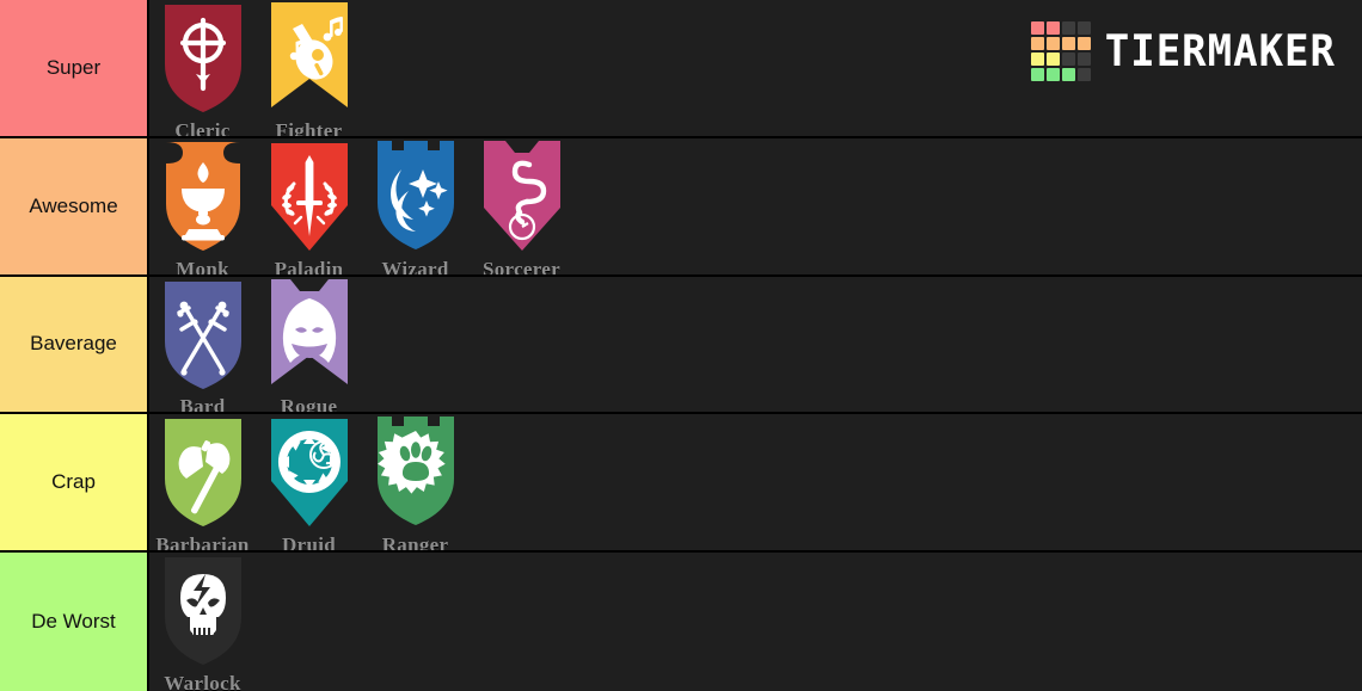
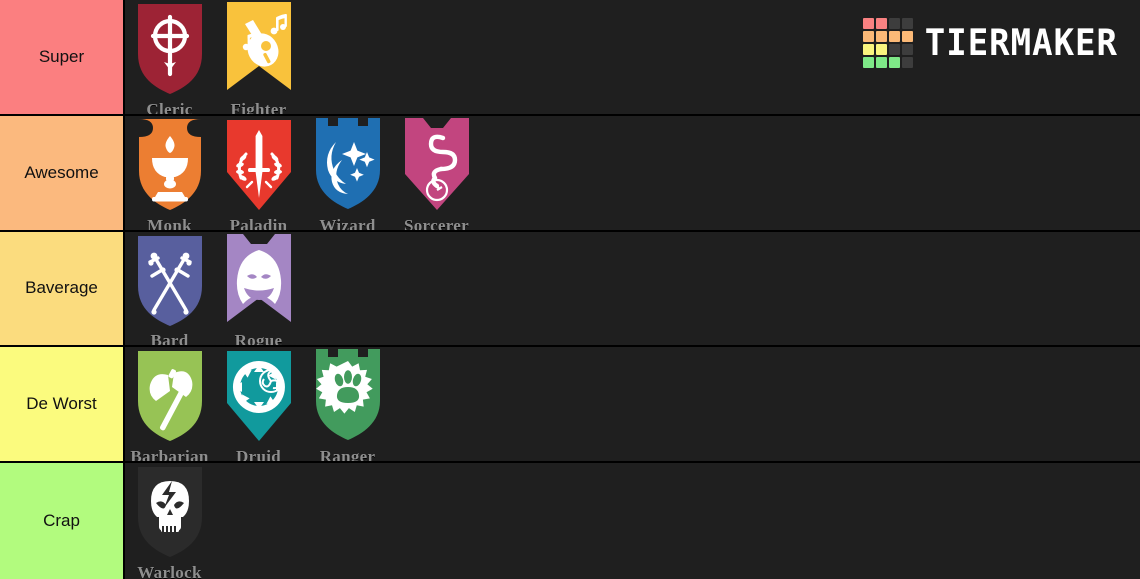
  Super
  Cleric
  Fighter
  Awesome
  Monk
  Paladin
  Wizard
  Sorcerer
  Baverage
  Bard
  Rogue
- Crap
+ De Worst
  Barbarian
  Druid
  Ranger
- De Worst
+ Crap
  Warlock
  TIERMAKER
